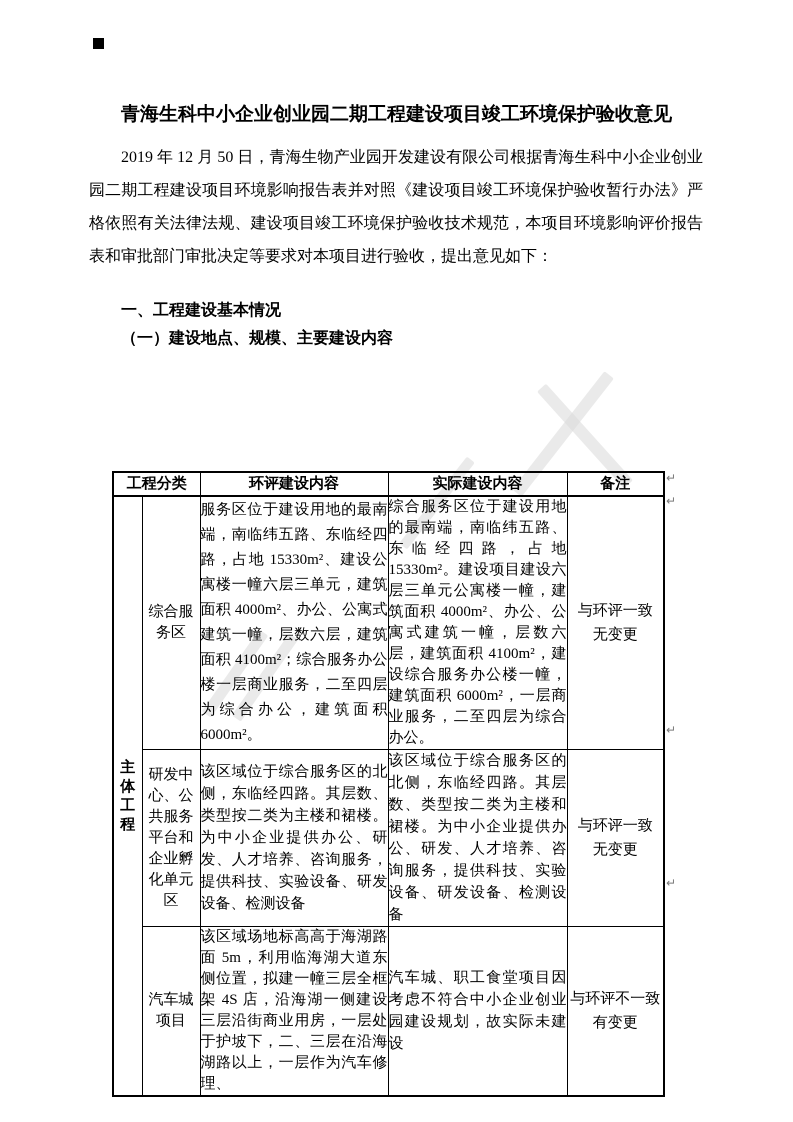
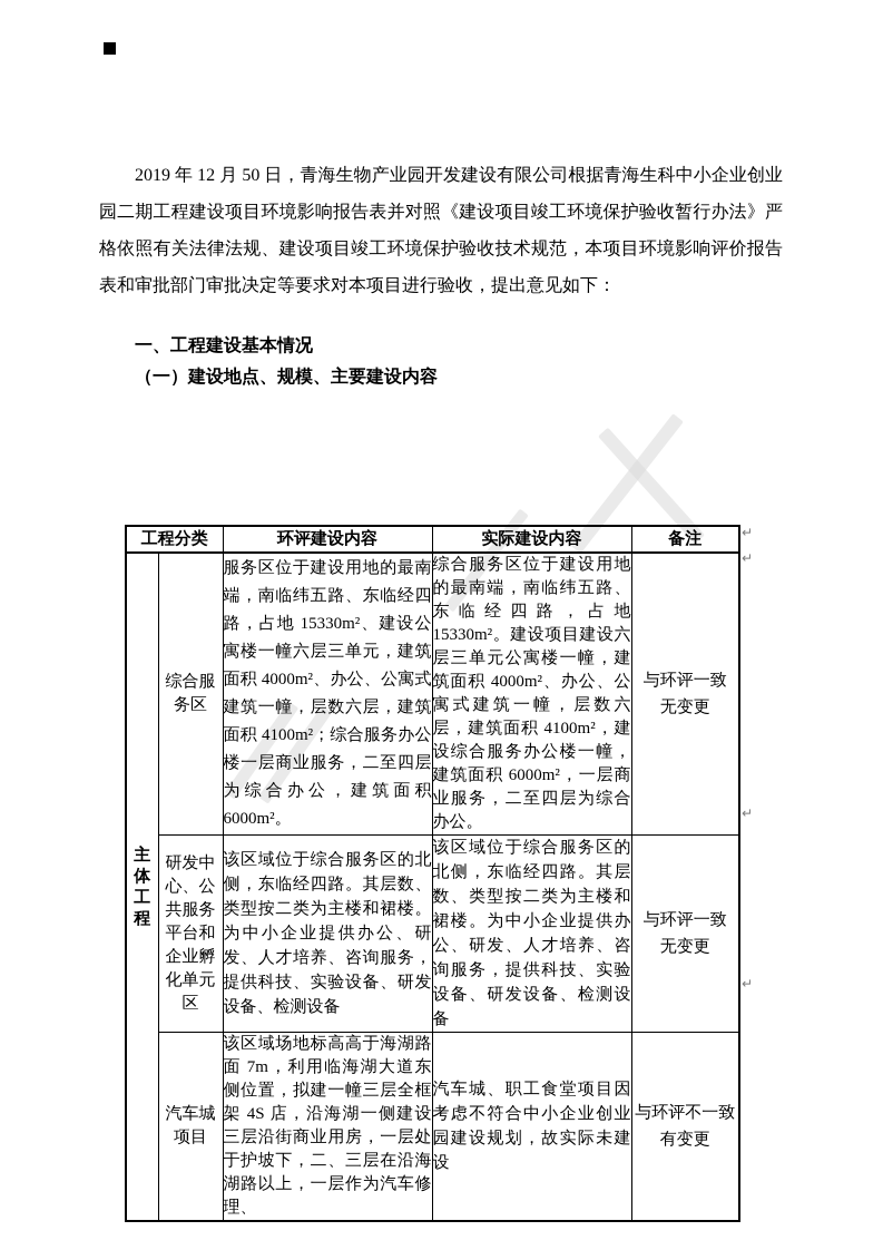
- 青海生科中小企业创业园二期工程建设项目竣工环境保护验收意见
  2019 年 12 月 50 日，青海生物产业园开发建设有限公司根据青海生科中小企业创业园二期工程建设项目环境影响报告表并对照《建设项目竣工环境保护验收暂行办法》严格依照有关法律法规、建设项目竣工环境保护验收技术规范，本项目环境影响评价报告表和审批部门审批决定等要求对本项目进行验收，提出意见如下：
  一、工程建设基本情况
  （一）建设地点、规模、主要建设内容
  工程分类	环评建设内容	实际建设内容	备注
  主体工程	综合服务区	服务区位于建设用地的最南端，南临纬五路、东临经四路，占地 15330m²、建设公寓楼一幢六层三单元，建筑面积 4000m²、办公、公寓式建筑一幢，层数六层，建筑面积 4100m²；综合服务办公楼一层商业服务，二至四层为综合办公，建筑面积 6000m²。	综合服务区位于建设用地的最南端，南临纬五路、东临经四路，占地 15330m²。建设项目建设六层三单元公寓楼一幢，建筑面积 4000m²、办公、公寓式建筑一幢，层数六层，建筑面积 4100m²，建设综合服务办公楼一幢，建筑面积 6000m²，一层商业服务，二至四层为综合办公。	与环评一致 无变更
  研发中心、公共服务平台和企业孵化单元区	该区域位于综合服务区的北侧，东临经四路。其层数、类型按二类为主楼和裙楼。为中小企业提供办公、研发、人才培养、咨询服务，提供科技、实验设备、研发设备、检测设备	该区域位于综合服务区的北侧，东临经四路。其层数、类型按二类为主楼和裙楼。为中小企业提供办公、研发、人才培养、咨询服务，提供科技、实验设备、研发设备、检测设备	与环评一致 无变更
- 汽车城项目	该区域场地标高高于海湖路面 5m，利用临海湖大道东侧位置，拟建一幢三层全框架 4S 店，沿海湖一侧建设三层沿街商业用房，一层处于护坡下，二、三层在沿海湖路以上，一层作为汽车修理、	汽车城、职工食堂项目因考虑不符合中小企业创业园建设规划，故实际未建设	与环评不一致 有变更
+ 汽车城项目	该区域场地标高高于海湖路面 7m，利用临海湖大道东侧位置，拟建一幢三层全框架 4S 店，沿海湖一侧建设三层沿街商业用房，一层处于护坡下，二、三层在沿海湖路以上，一层作为汽车修理、	汽车城、职工食堂项目因考虑不符合中小企业创业园建设规划，故实际未建设	与环评不一致 有变更
  ↵
  ↵
  ↵
  ↵
